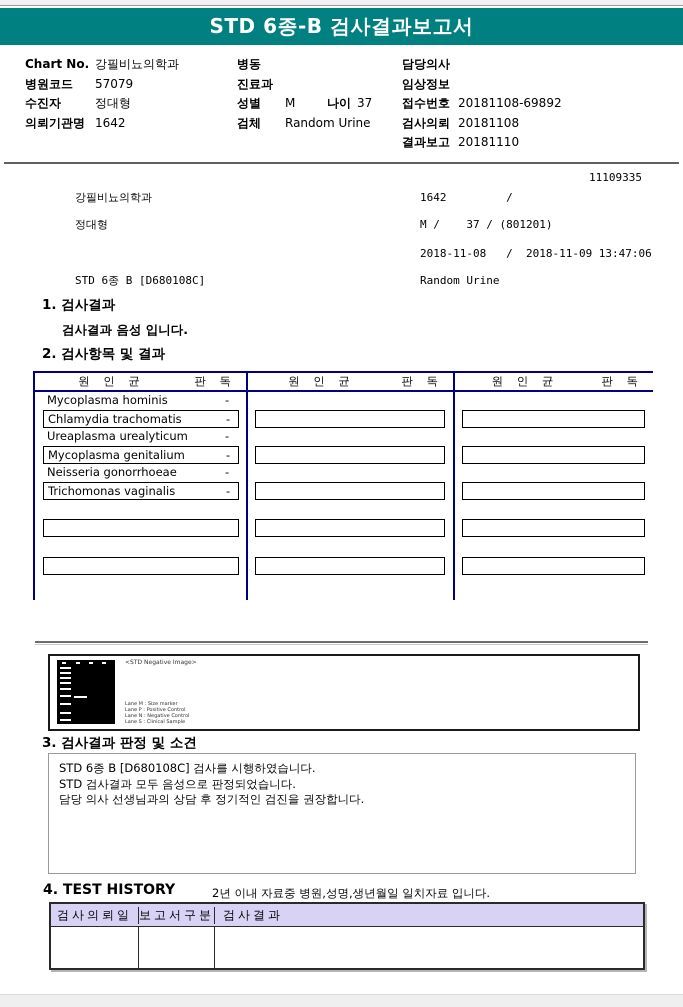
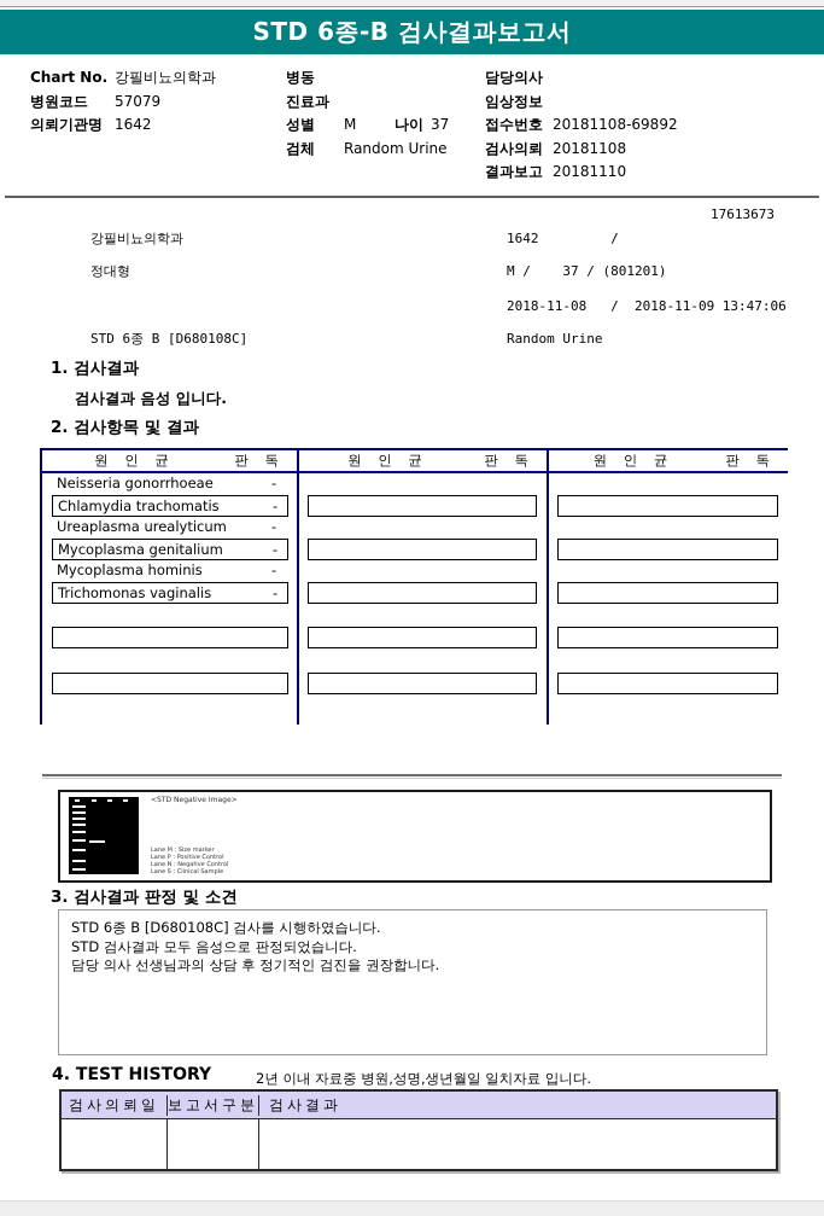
  STD 6종-B 검사결과보고서
  Chart No. 강필비뇨의학과
  병원코드 57079
- 수진자 정대형
  의뢰기관명 1642
  병동
  진료과
  성별 M 나이 37
  검체 Random Urine
  담당의사
  임상정보
  접수번호 20181108-69892
  검사의뢰 20181108
  결과보고 20181110
- 11109335
+ 17613673
  강필비뇨의학과
  1642 /
  정대형
  M / 37 / (801201)
  2018-11-08 / 2018-11-09 13:47:06
  STD 6종 B [D680108C]
  Random Urine
  1. 검사결과
  검사결과 음성 입니다.
  2. 검사항목 및 결과
  원 인 균
  판 독
  원 인 균
  판 독
  원 인 균
  판 독
- Mycoplasma hominis
+ Neisseria gonorrhoeae
  -
  Chlamydia trachomatis
  -
  Ureaplasma urealyticum
  -
  Mycoplasma genitalium
  -
- Neisseria gonorrhoeae
+ Mycoplasma hominis
  -
  Trichomonas vaginalis
  -
  3. 검사결과 판정 및 소견
  STD 6종 B [D680108C] 검사를 시행하였습니다.
  STD 검사결과 모두 음성으로 판정되었습니다.
  담당 의사 선생님과의 상담 후 정기적인 검진을 권장합니다.
  4. TEST HISTORY
  2년 이내 자료중 병원,성명,생년월일 일치자료 입니다.
  검사의뢰일
  보고서구분
  검사결과
